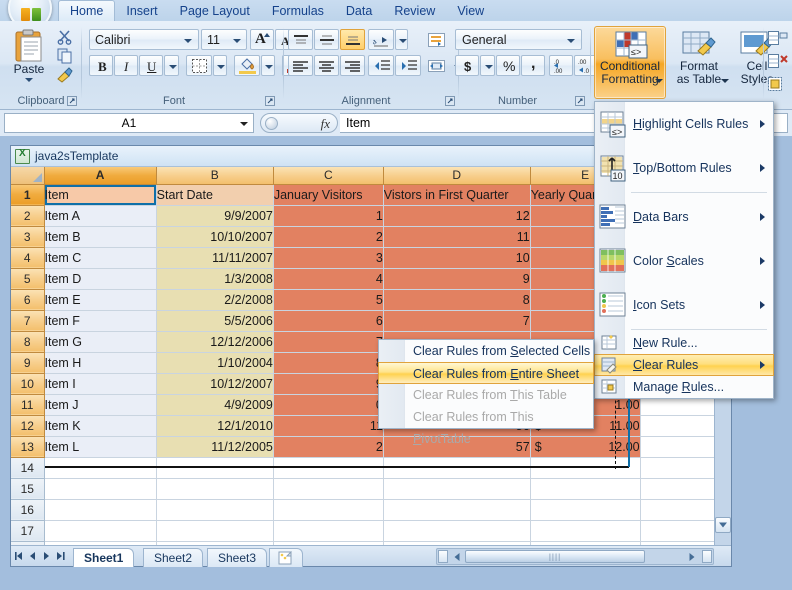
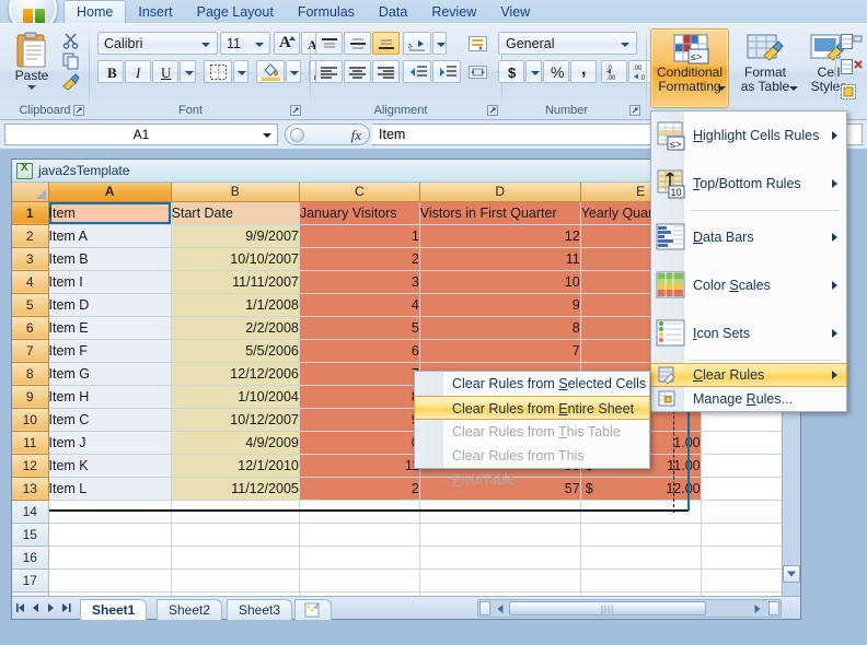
  Home
  Insert
  Page Layout
  Formulas
  Data
  Review
  View
  Paste
  Clipboard
  Calibri
  11
  A
  A
  B
  I
  U
  Font
  Alignment
  General
  $
  %
  ,
  Number
  ≤>
  Conditional
  Formatting
  Format
  as Table
  Cel
  Style
  A1
  fx
  Item
  java2sTemplate
  	A	B	C	D	E
  1	Item	Start Date	January Visitors	Vistors in First Quarter	Yearly Qua
  2	Item A	9/9/2007	1	12
  3	Item B	10/10/2007	2	11
- 4	Item C	11/11/2007	3	10
+ 4	Item I	11/11/2007	3	10
- 5	Item D	1/3/2008	4	9
+ 5	Item D	1/1/2008	4	9
  6	Item E	2/2/2008	5	8
  7	Item F	5/5/2006	6	7
  8	Item G	12/12/2006
  9	Item H	1/10/2004
- 10	Item I	10/12/2007
+ 10	Item C	10/12/2007
  11	Item J	4/9/2009			1.00
  12	Item K	12/1/2010	1		11.00
  13	Item L	11/12/2005	2	57	$ 12.00
  14
  15
  16
  17
  Sheet1
  Sheet2
  Sheet3
  ||||
  ≤>
  Highlight Cells Rules
  10
  Top/Bottom Rules
  Data Bars
  Color Scales
  Icon Sets
- New Rule...
  Clear Rules
  Manage Rules...
  Clear Rules from Selected Cells
  Clear Rules from Entire Sheet
  Clear Rules from This Table
  Clear Rules from This PivotTable
